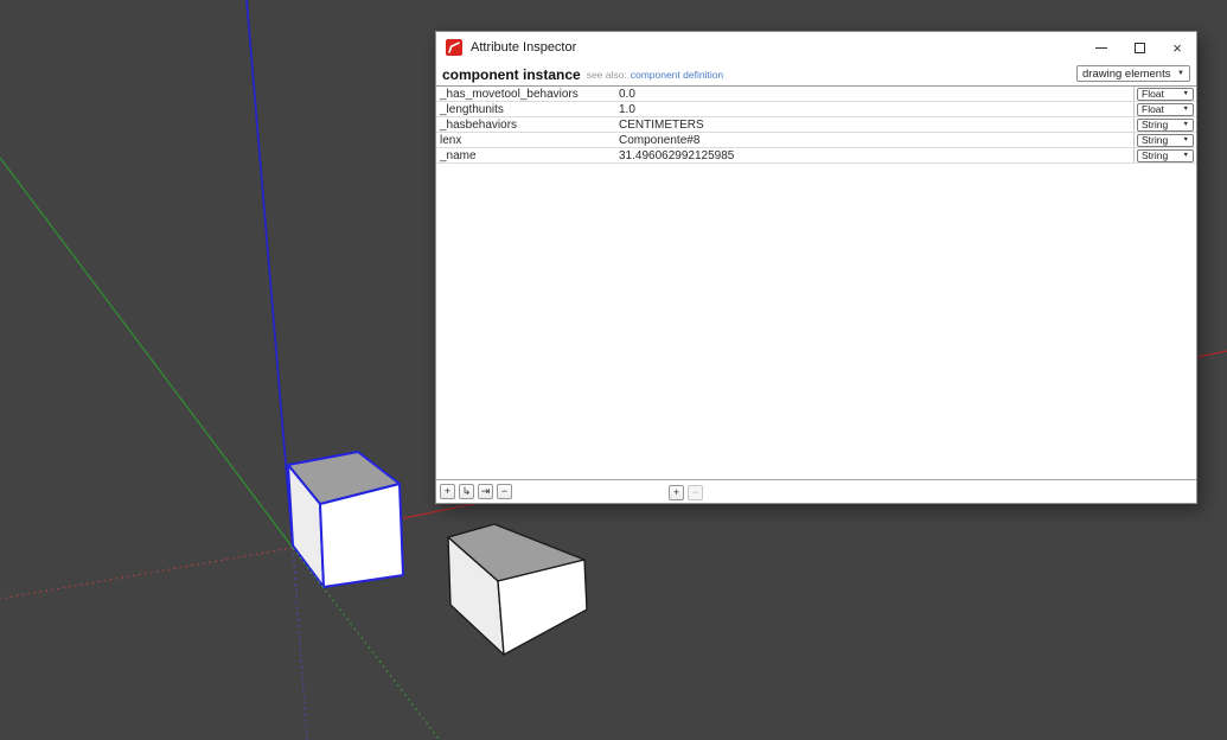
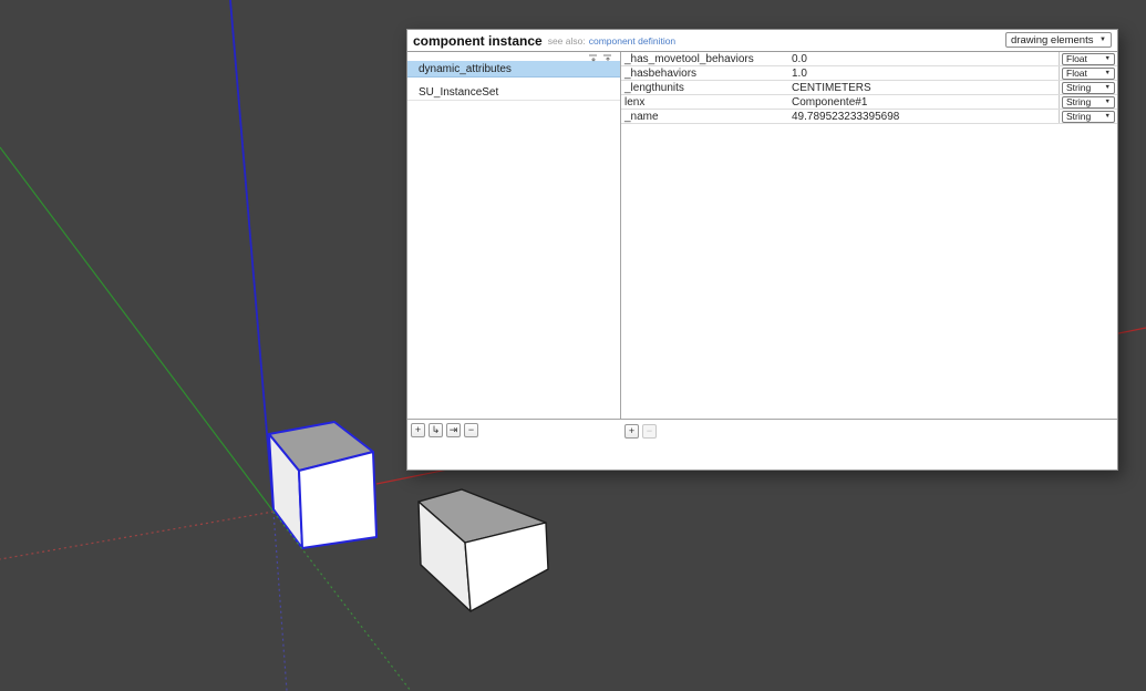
- Attribute Inspector
- ×
  component instance
  see also:
  component definition
  drawing elements
+ dynamic_attributes
+ SU_InstanceSet
  _has_movetool_behaviors
  0.0
  Float
- _lengthunits
+ _hasbehaviors
  1.0
  Float
- _hasbehaviors
+ _lengthunits
  CENTIMETERS
  String
  lenx
- Componente#8
+ Componente#1
  String
  _name
- 31.496062992125985
+ 49.789523233395698
  String
  +
  ↳
  ⇥
  −
  +
  −
